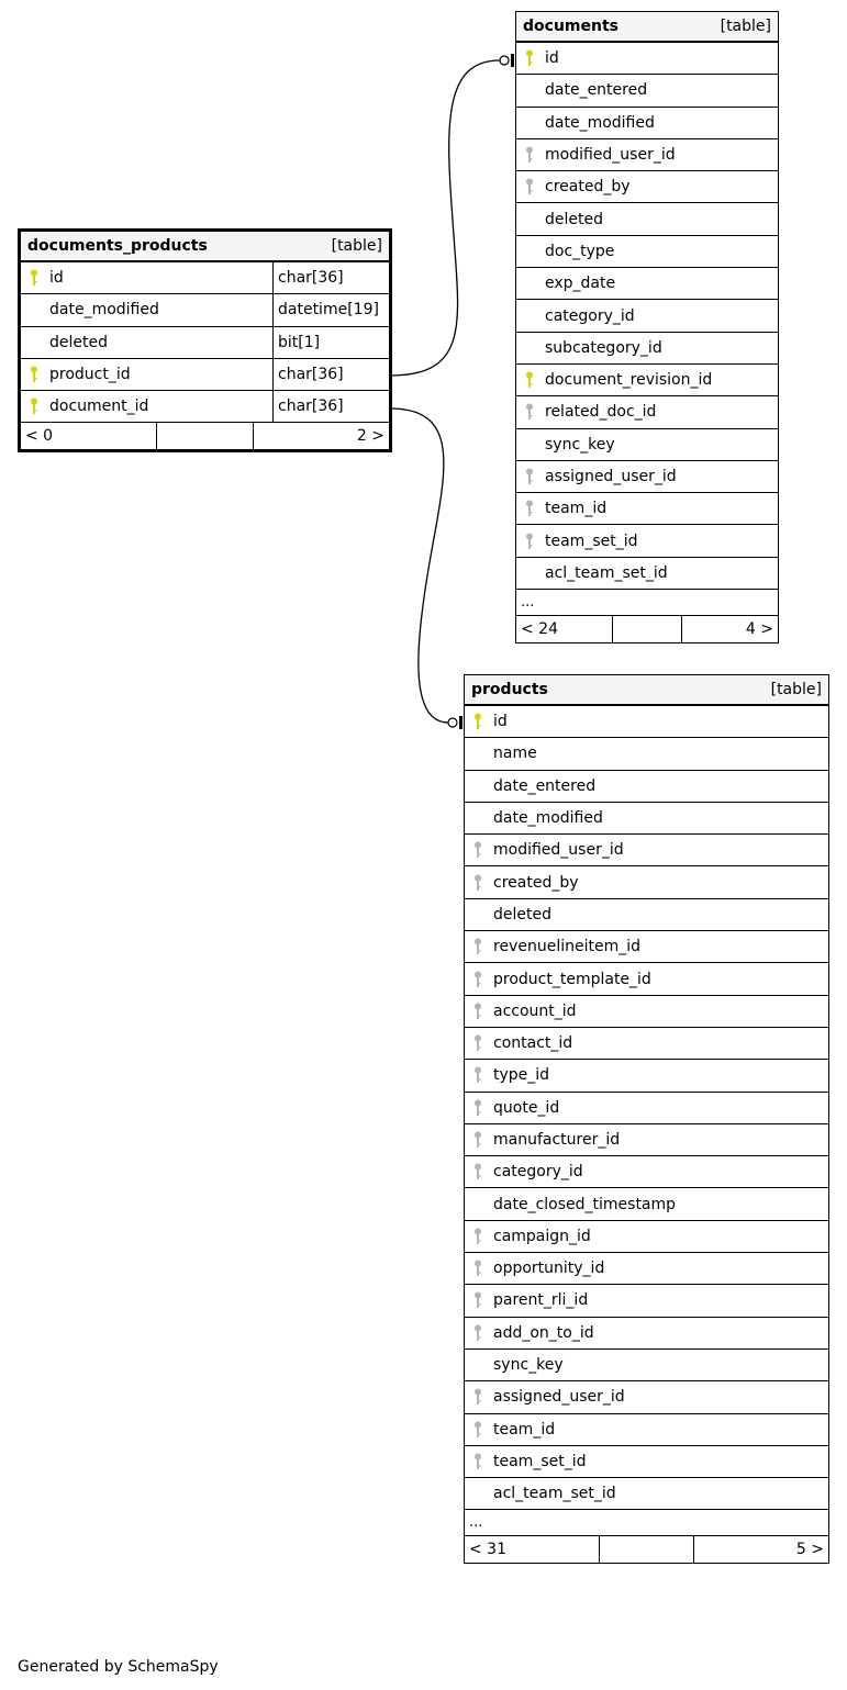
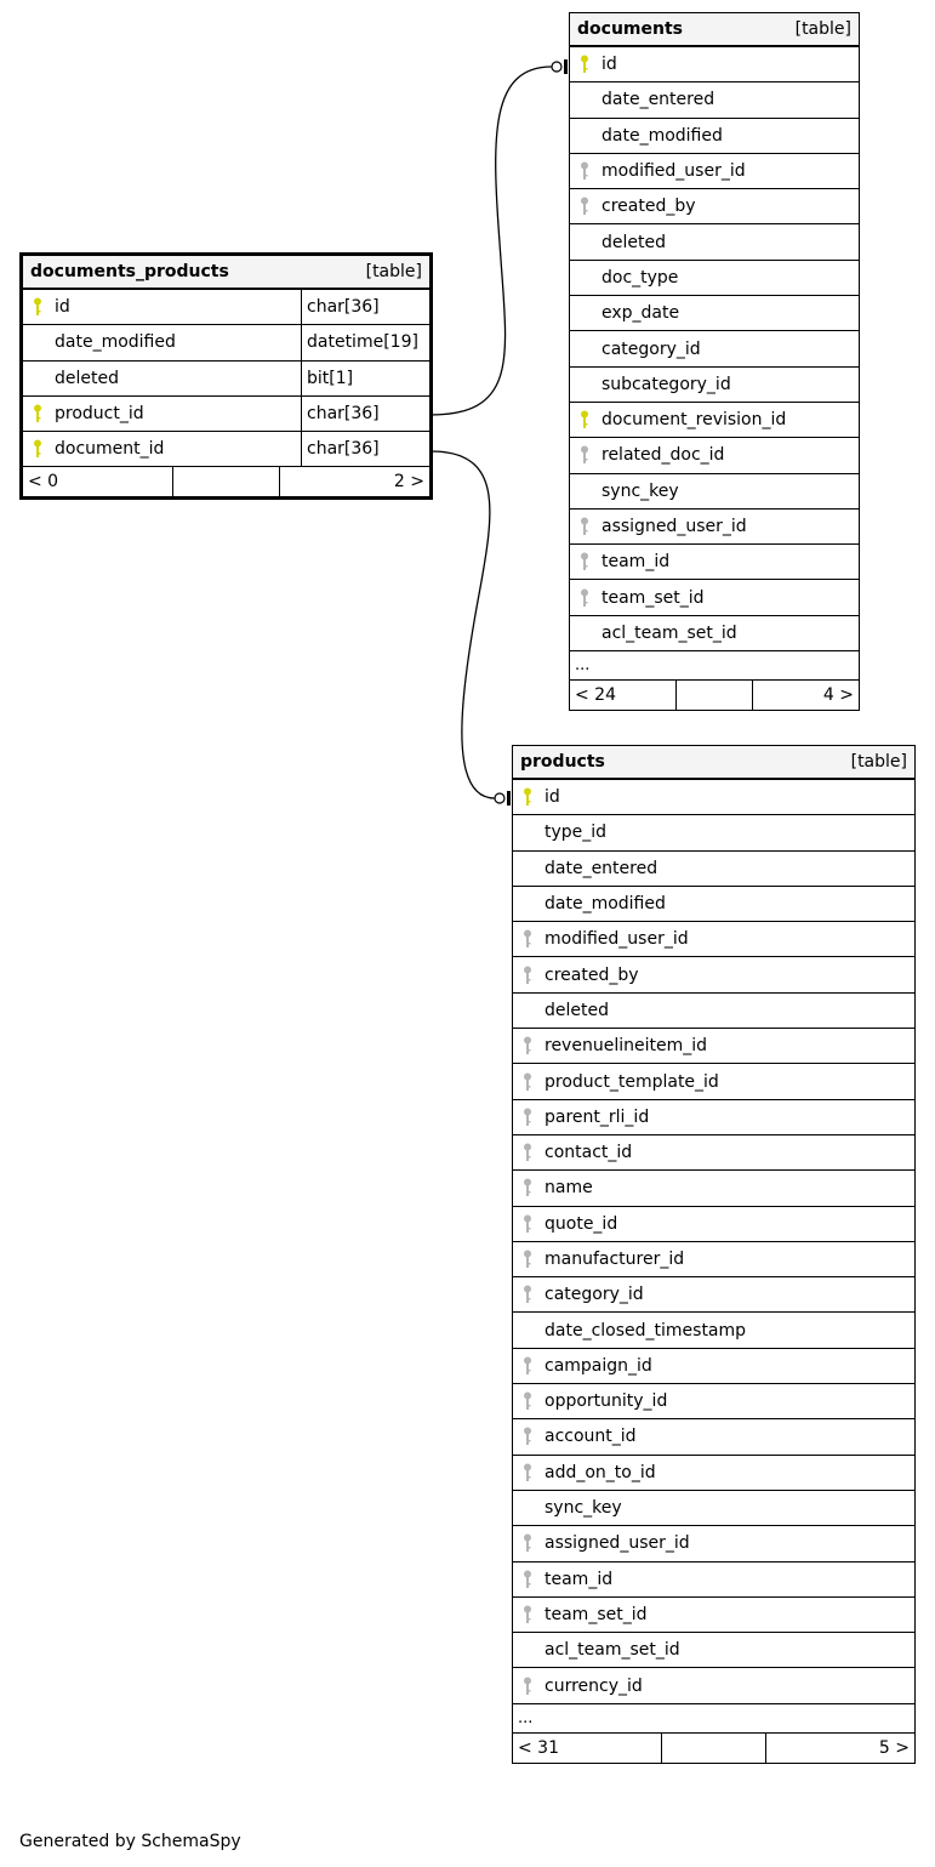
  documents_products
  [table]
  id
  char[36]
  date_modified
  datetime[19]
  deleted
  bit[1]
  product_id
  char[36]
  document_id
  char[36]
  < 0
  2 >
  documents
  [table]
  id
  date_entered
  date_modified
  modified_user_id
  created_by
  deleted
  doc_type
  exp_date
  category_id
  subcategory_id
  document_revision_id
  related_doc_id
  sync_key
  assigned_user_id
  team_id
  team_set_id
  acl_team_set_id
  ...
  < 24
  4 >
  products
  [table]
  id
- name
+ type_id
  date_entered
  date_modified
  modified_user_id
  created_by
  deleted
  revenuelineitem_id
  product_template_id
- account_id
+ parent_rli_id
  contact_id
- type_id
+ name
  quote_id
  manufacturer_id
  category_id
  date_closed_timestamp
  campaign_id
  opportunity_id
- parent_rli_id
+ account_id
  add_on_to_id
  sync_key
  assigned_user_id
  team_id
  team_set_id
  acl_team_set_id
+ currency_id
  ...
  < 31
  5 >
  Generated by SchemaSpy
